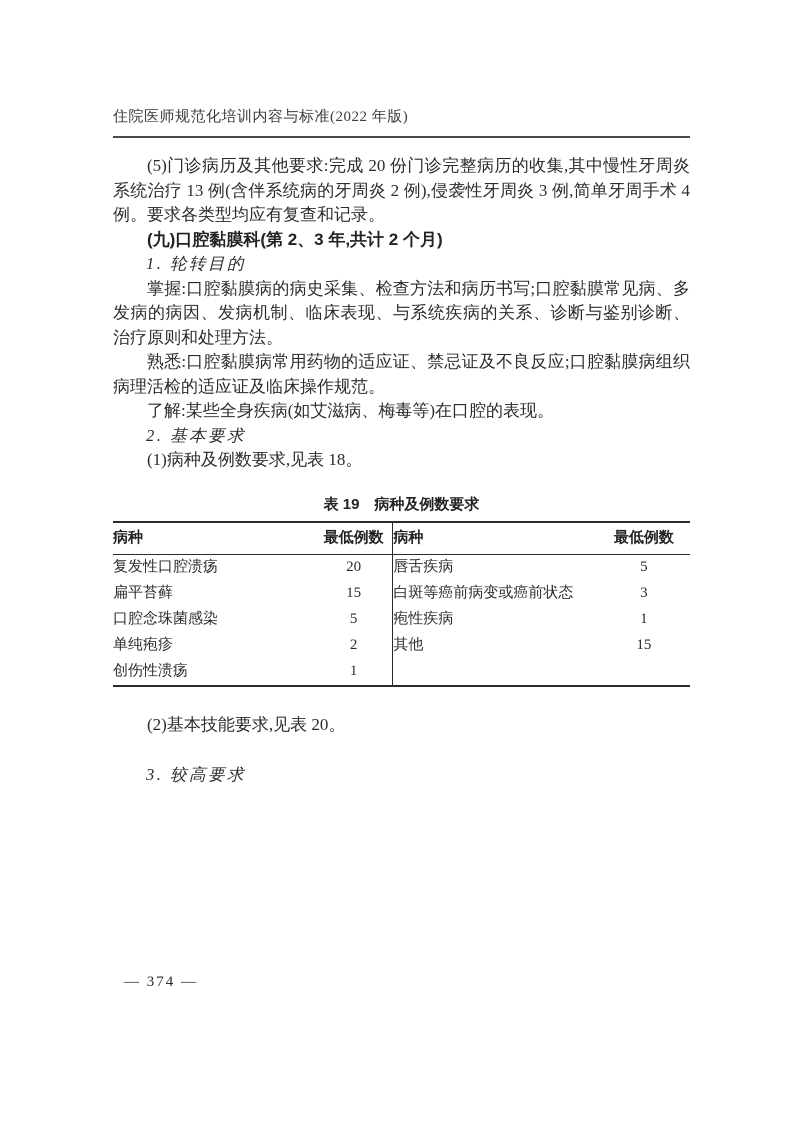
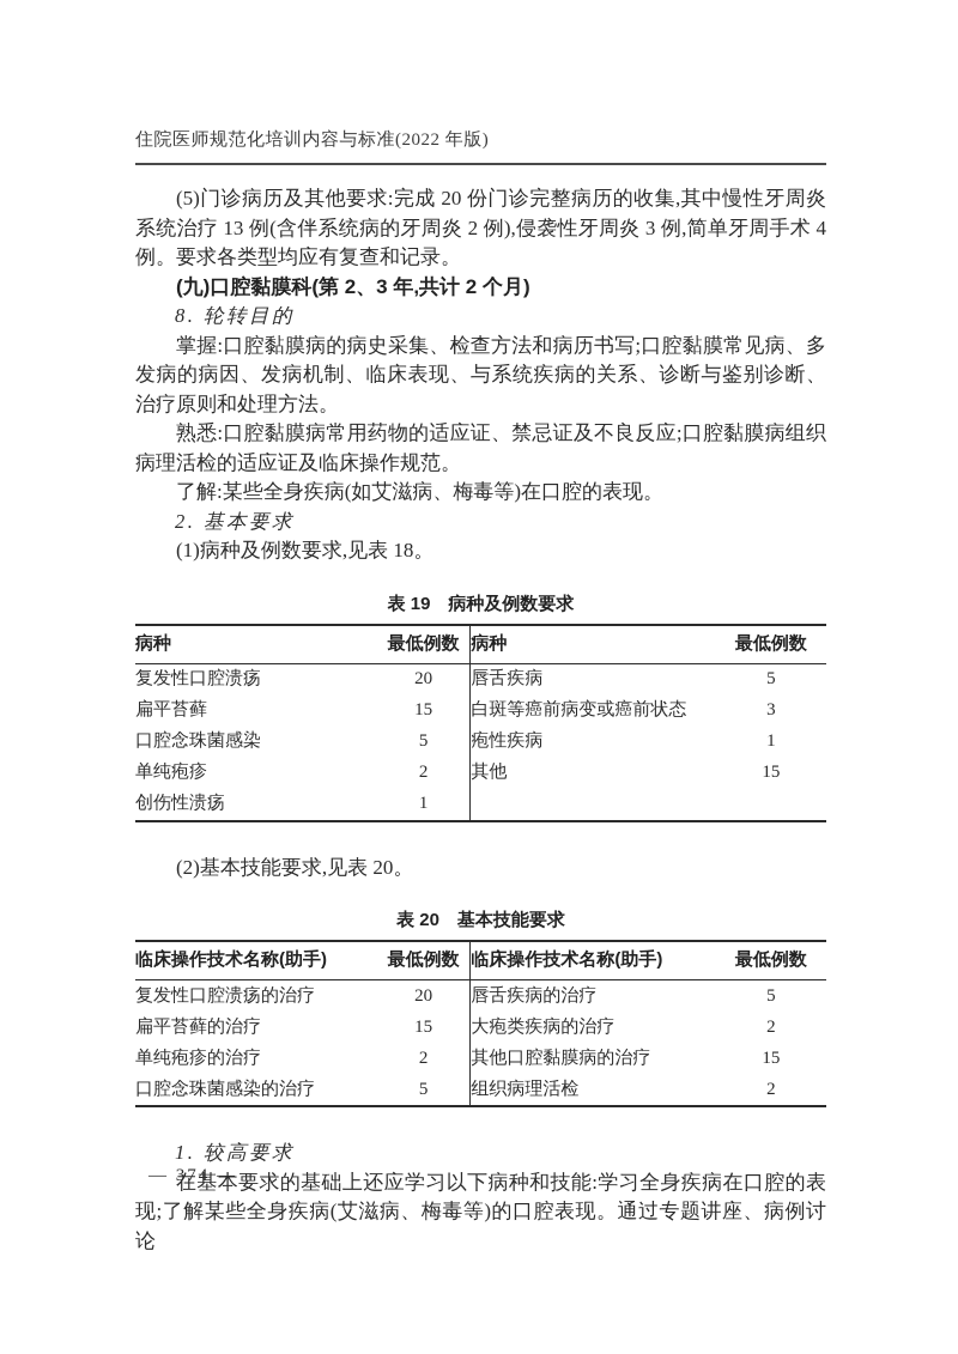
  住院医师规范化培训内容与标准(2022 年版)
  (5)门诊病历及其他要求:完成 20 份门诊完整病历的收集,其中慢性牙周炎系统治疗 13 例(含伴系统病的牙周炎 2 例),侵袭性牙周炎 3 例,简单牙周手术 4 例。要求各类型均应有复查和记录。
  (九)口腔黏膜科(第 2、3 年,共计 2 个月)
- 1. 轮转目的
+ 8. 轮转目的
  掌握:口腔黏膜病的病史采集、检查方法和病历书写;口腔黏膜常见病、多发病的病因、发病机制、临床表现、与系统疾病的关系、诊断与鉴别诊断、治疗原则和处理方法。
  熟悉:口腔黏膜病常用药物的适应证、禁忌证及不良反应;口腔黏膜病组织病理活检的适应证及临床操作规范。
  了解:某些全身疾病(如艾滋病、梅毒等)在口腔的表现。
  2. 基本要求
  (1)病种及例数要求,见表 18。
  表 19 病种及例数要求
  病种	最低例数	病种	最低例数
  复发性口腔溃疡	20	唇舌疾病	5
  扁平苔藓	15	白斑等癌前病变或癌前状态	3
  口腔念珠菌感染	5	疱性疾病	1
  单纯疱疹	2	其他	15
  创伤性溃疡	1
  (2)基本技能要求,见表 20。
+ 表 20 基本技能要求
+ 临床操作技术名称(助手)	最低例数	临床操作技术名称(助手)	最低例数
+ 复发性口腔溃疡的治疗	20	唇舌疾病的治疗	5
+ 扁平苔藓的治疗	15	大疱类疾病的治疗	2
+ 单纯疱疹的治疗	2	其他口腔黏膜病的治疗	15
+ 口腔念珠菌感染的治疗	5	组织病理活检	2
- 3. 较高要求
+ 1. 较高要求
+ 在基本要求的基础上还应学习以下病种和技能:学习全身疾病在口腔的表现;了解某些全身疾病(艾滋病、梅毒等)的口腔表现。通过专题讲座、病例讨论
  — 374 —
